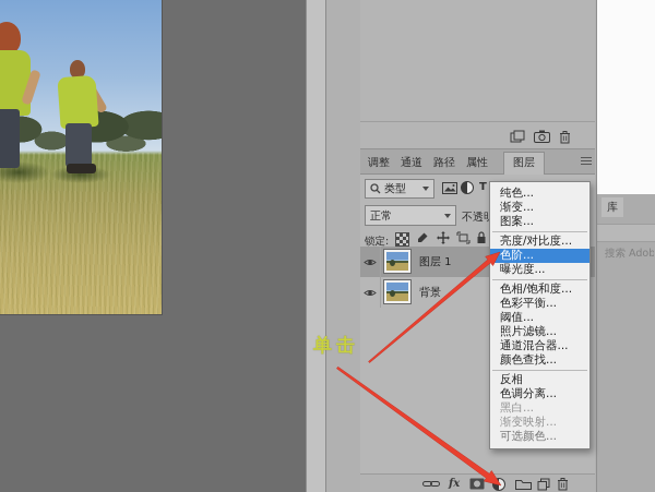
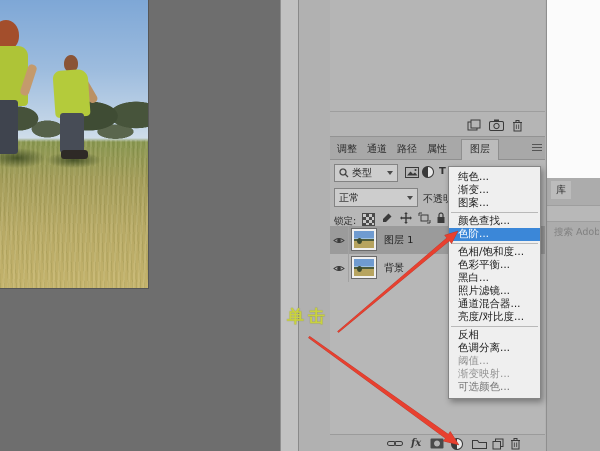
  调整
  通道
  路径
  属性
  图层
  类型
  T
  正常
  锁定:
  图层 1
  背景
  fx
  纯色...
  渐变...
  图案...
- 亮度/对比度...
+ 颜色查找...
  色阶...
- 曝光度...
  色相/饱和度...
  色彩平衡...
- 阈值...
+ 黑白...
  照片滤镜...
  通道混合器...
- 颜色查找...
+ 亮度/对比度...
  反相
  色调分离...
- 黑白...
+ 阈值...
  渐变映射...
  可选颜色...
  库
  搜索 Adob
  单击
